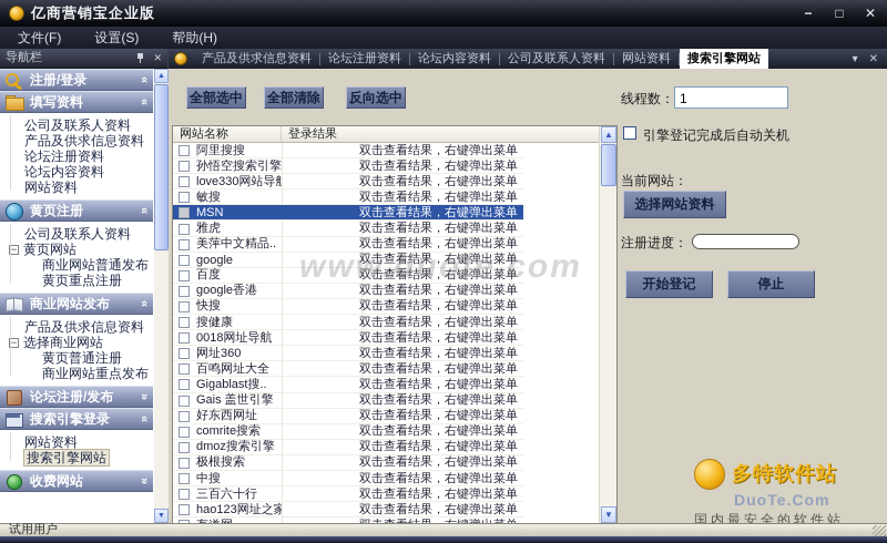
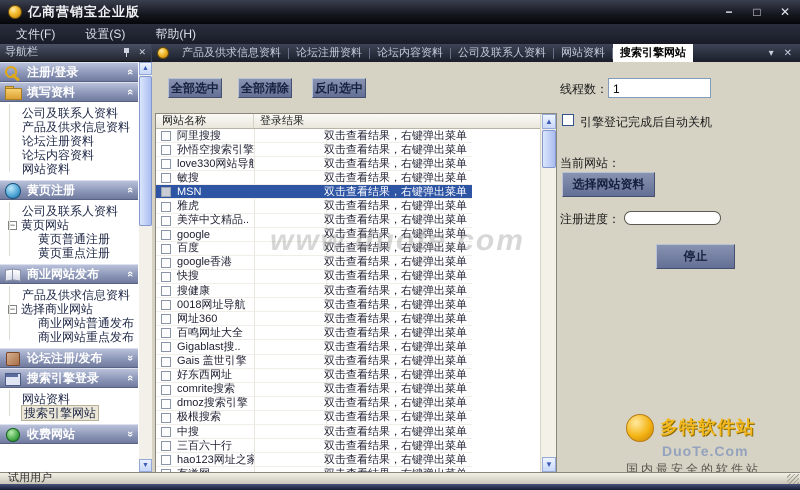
  亿商营销宝企业版
  −
  □
  ✕
  文件(F)
  设置(S)
  帮助(H)
  导航栏
  ✕
  注册/登录
  填写资料
  公司及联系人资料
  产品及供求信息资料
  论坛注册资料
  论坛内容资料
  网站资料
  黄页注册
  公司及联系人资料
  − 黄页网站
- 商业网站普通发布
+ 黄页普通注册
  黄页重点注册
  商业网站发布
  产品及供求信息资料
  − 选择商业网站
- 黄页普通注册
+ 商业网站普通发布
  商业网站重点发布
  论坛注册/发布
  搜索引擎登录
  网站资料
  搜索引擎网站
  收费网站
  产品及供求信息资料
  论坛注册资料
  论坛内容资料
  公司及联系人资料
  网站资料
  搜索引擎网站
  ▾
  ✕
  全部选中
  全部清除
  反向选中
  网站名称
  登录结果
  阿里搜搜
  双击查看结果，右键弹出菜单
  孙悟空搜索引擎
  双击查看结果，右键弹出菜单
  love330网站导
  双击查看结果，右键弹出菜单
  敏搜
  双击查看结果，右键弹出菜单
  MSN
  双击查看结果，右键弹出菜单
  雅虎
  双击查看结果，右键弹出菜单
  美萍中文精品..
  双击查看结果，右键弹出菜单
  google
  双击查看结果，右键弹出菜单
  百度
  双击查看结果，右键弹出菜单
  google香港
  双击查看结果，右键弹出菜单
  快搜
  双击查看结果，右键弹出菜单
  搜健康
  双击查看结果，右键弹出菜单
  0018网址导航
  双击查看结果，右键弹出菜单
  网址360
  双击查看结果，右键弹出菜单
  百鸣网址大全
  双击查看结果，右键弹出菜单
  Gigablast搜..
  双击查看结果，右键弹出菜单
  Gais 盖世引擎
  双击查看结果，右键弹出菜单
  好东西网址
  双击查看结果，右键弹出菜单
  comrite搜索
  双击查看结果，右键弹出菜单
  dmoz搜索引擎
  双击查看结果，右键弹出菜单
  极根搜索
  双击查看结果，右键弹出菜单
  中搜
  双击查看结果，右键弹出菜单
  三百六十行
  双击查看结果，右键弹出菜单
  hao123网址之家
  双击查看结果，右键弹出菜单
  ▲
  ▼
  线程数：
  1
  引擎登记完成后自动关机
  当前网站：
  选择网站资料
  注册进度：
- 开始登记
  停止
  www.duote.com
  多特软件站
  DuoTe.Com
  国内最安全的软件站
  试用用户
